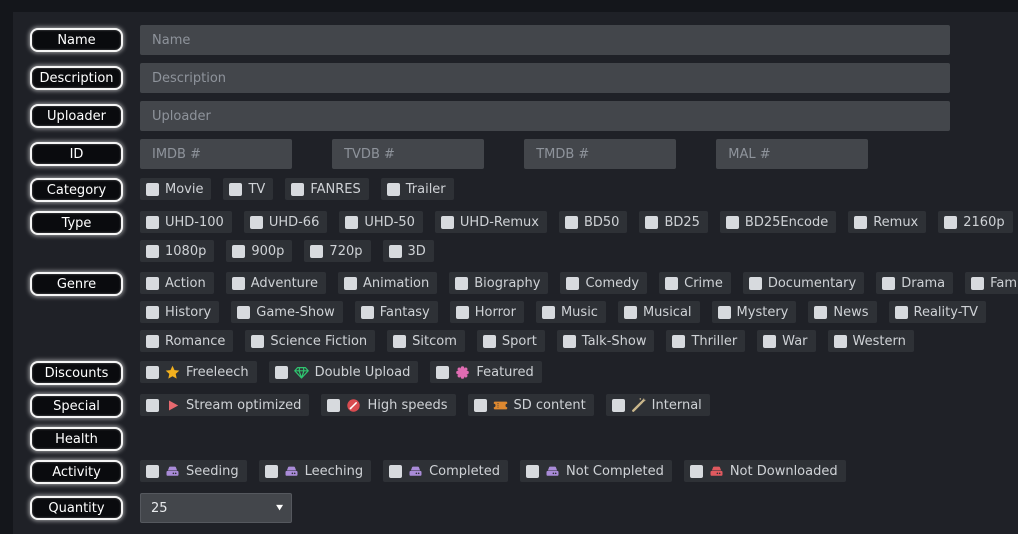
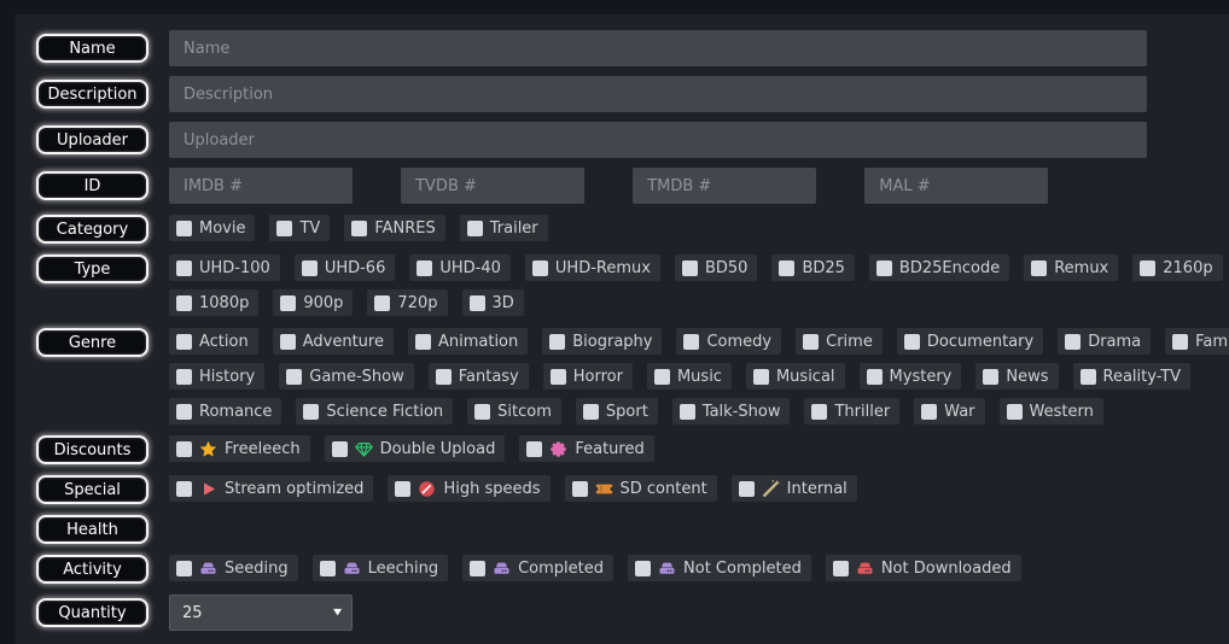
  Name
  Name
  Description
  Description
  Uploader
  Uploader
  ID
  IMDB # TVDB # TMDB # MAL #
  Category
  Movie
  TV
  FANRES
  Trailer
  Type
  UHD-100
  UHD-66
- UHD-50
+ UHD-40
  UHD-Remux
  BD50
  BD25
  BD25Encode
  Remux
  2160p
  1080p
  900p
  720p
  3D
  Genre
  Action
  Adventure
  Animation
  Biography
  Comedy
  Crime
  Documentary
  Drama
  History
  Game-Show
  Fantasy
  Horror
  Music
  Musical
  Mystery
  News
  Reality-TV
  Romance
  Science Fiction
  Sitcom
  Sport
  Talk-Show
  Thriller
  War
  Western
  Discounts
  Freeleech
  Double Upload
  Featured
  Special
  Stream optimized
  High speeds
  SD content
  Internal
  Health
  Activity
  Seeding
  Leeching
  Completed
  Not Completed
  Not Downloaded
  Quantity
  25
  ▼
